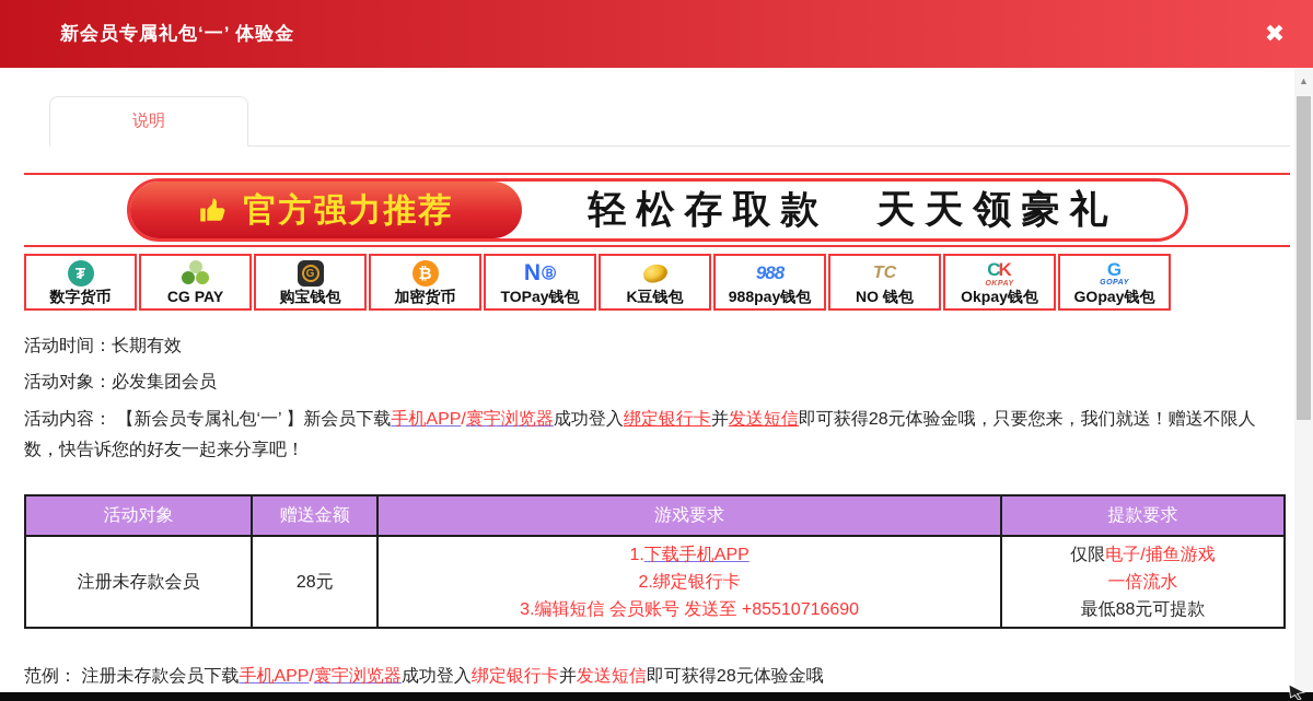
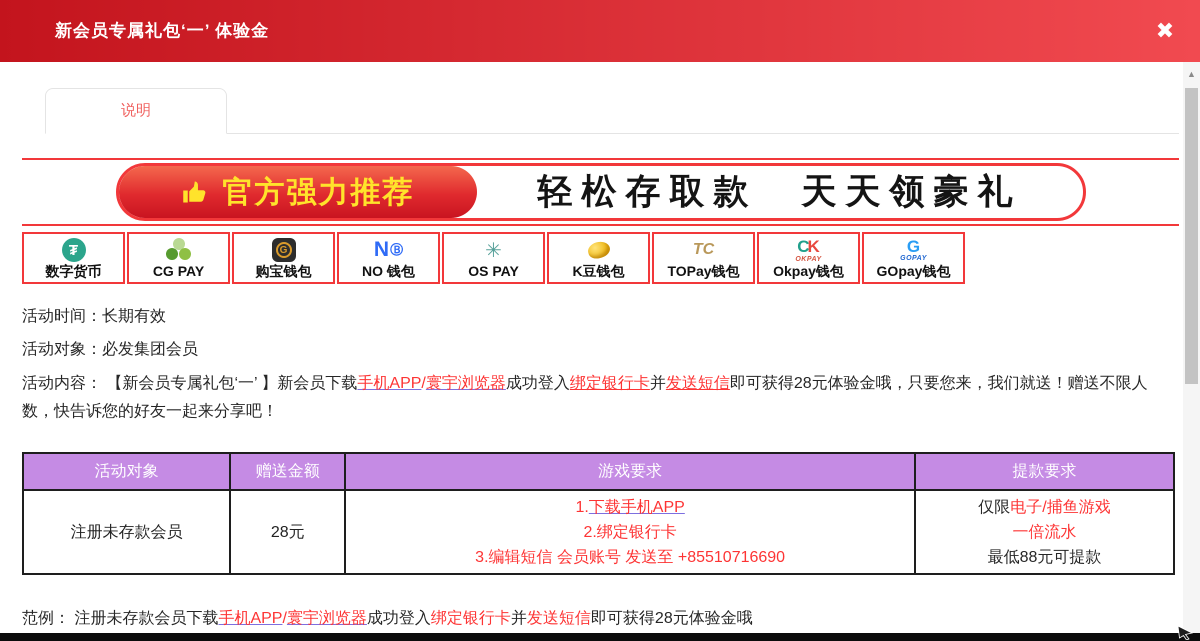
  新会员专属礼包‘一’ 体验金
  ✖
  说明
  官方强力推荐
  轻松存取款 天天领豪礼
  ₮
  数字货币
  CG PAY
  G
  购宝钱包
- ₿
- 加密货币
  N
  Ⓑ
- TOPay钱包
+ NO 钱包
+ ✳
+ OS PAY
  K豆钱包
- 988
- 988pay钱包
  TC
- NO 钱包
+ TOPay钱包
  CK
  Okpay钱包
  G
  GOpay钱包
  活动时间：长期有效
  活动对象：必发集团会员
  活动内容： 【新会员专属礼包‘一’ 】新会员下载手机APP/寰宇浏览器成功登入绑定银行卡并发送短信即可获得28元体验金哦，只要您来，我们就送！赠送不限人数，快告诉您的好友一起来分享吧！
  活动对象	赠送金额	游戏要求	提款要求
  注册未存款会员	28元	1.下载手机APP2.绑定银行卡3.编辑短信 会员账号 发送至 +85510716690	仅限电子/捕鱼游戏一倍流水最低88元可提款
  范例： 注册未存款会员下载手机APP/寰宇浏览器成功登入绑定银行卡并发送短信即可获得28元体验金哦
  ▲
